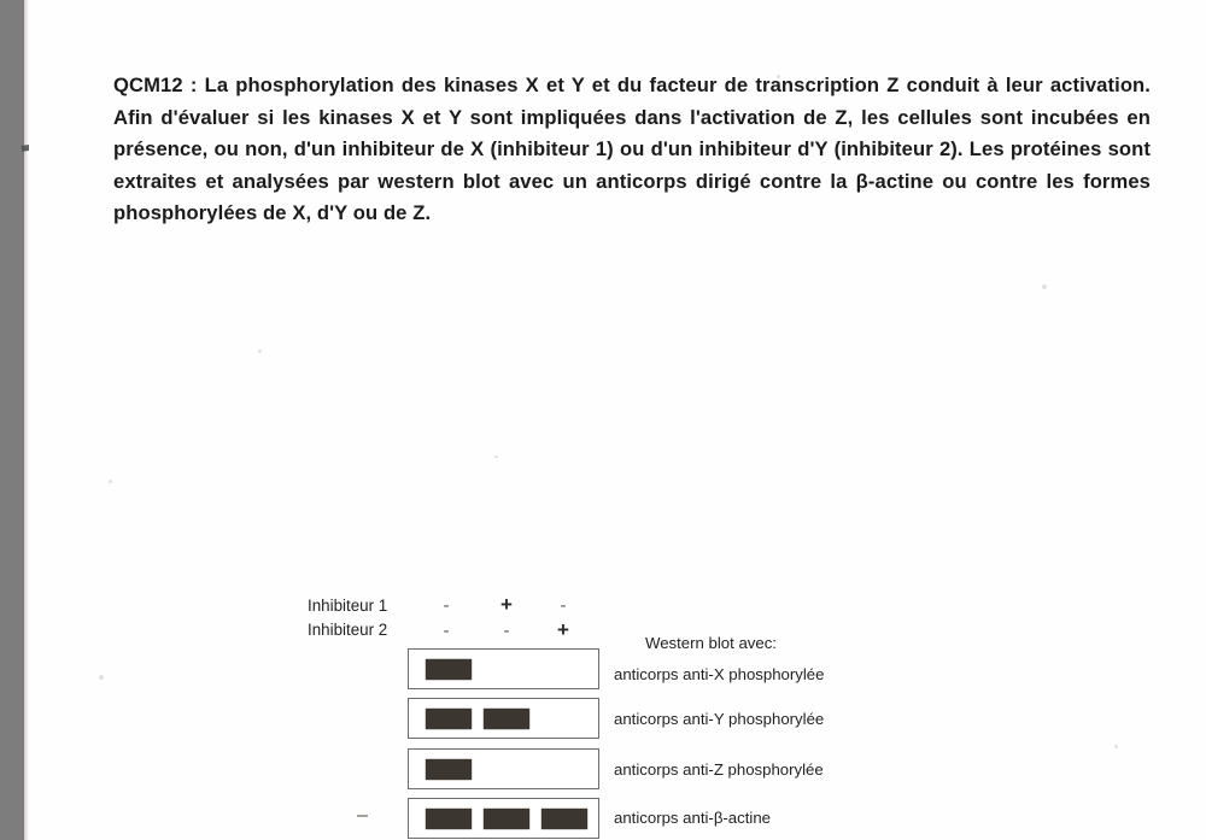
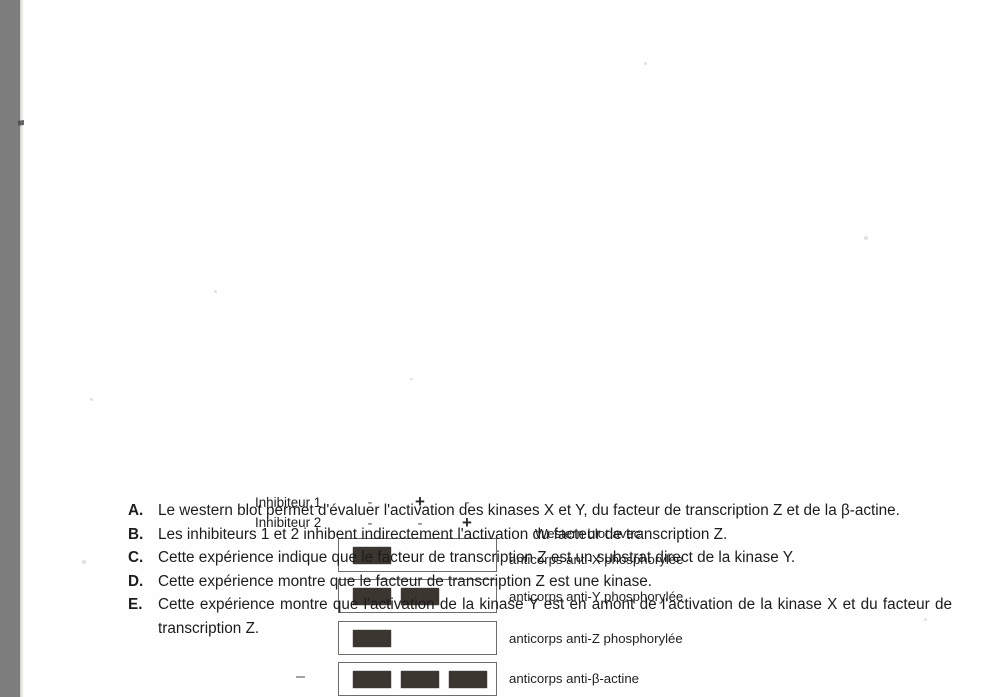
- QCM12 : La phosphorylation des kinases X et Y et du facteur de transcription Z conduit à leur activation. Afin d'évaluer si les kinases X et Y sont impliquées dans l'activation de Z, les cellules sont incubées en présence, ou non, d'un inhibiteur de X (inhibiteur 1) ou d'un inhibiteur d'Y (inhibiteur 2). Les protéines sont extraites et analysées par western blot avec un anticorps dirigé contre la β-actine ou contre les formes phosphorylées de X, d'Y ou de Z.
  Inhibiteur 1
  Inhibiteur 2
  -
  +
  -
  -
  -
  +
  Western blot avec:
  anticorps anti-X phosphorylée
  anticorps anti-Y phosphorylée
  anticorps anti-Z phosphorylée
  anticorps anti-β-actine
+ A.
+ Le western blot permet d'évaluer l'activation des kinases X et Y, du facteur de transcription Z et de la β-actine.
+ B.
+ Les inhibiteurs 1 et 2 inhibent indirectement l'activation du facteur de transcription Z.
+ C.
+ Cette expérience indique que le facteur de transcription Z est un substrat direct de la kinase Y.
+ D.
+ Cette expérience montre que le facteur de transcription Z est une kinase.
+ E.
+ Cette expérience montre que l'activation de la kinase Y est en amont de l'activation de la kinase X et du facteur de transcription Z.
